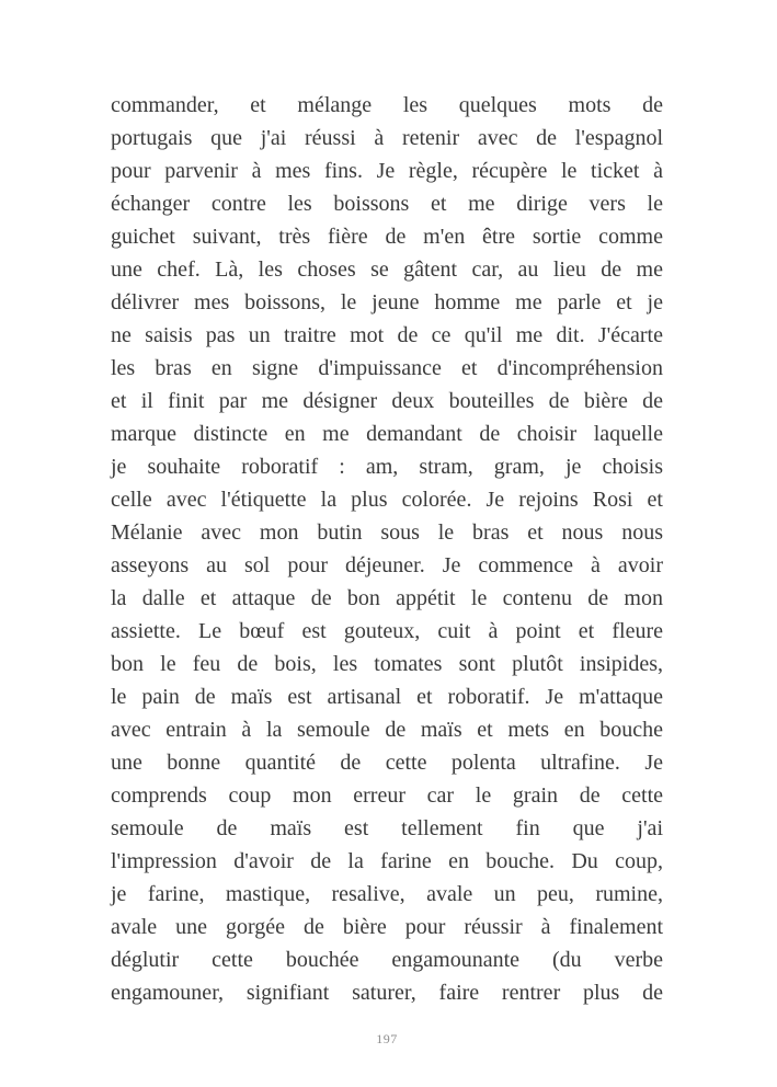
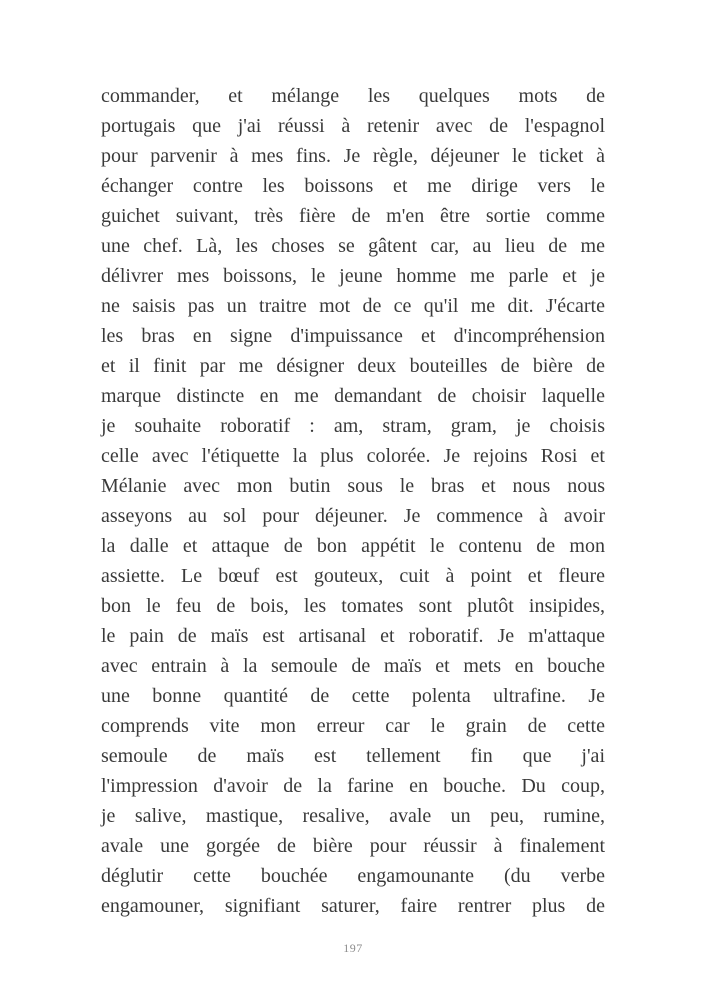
  commander, et mélange les quelques mots de
  portugais que j'ai réussi à retenir avec de l'espagnol
- pour parvenir à mes fins. Je règle, récupère le ticket à
+ pour parvenir à mes fins. Je règle, déjeuner le ticket à
  échanger contre les boissons et me dirige vers le
  guichet suivant, très fière de m'en être sortie comme
  une chef. Là, les choses se gâtent car, au lieu de me
  délivrer mes boissons, le jeune homme me parle et je
  ne saisis pas un traitre mot de ce qu'il me dit. J'écarte
  les bras en signe d'impuissance et d'incompréhension
  et il finit par me désigner deux bouteilles de bière de
  marque distincte en me demandant de choisir laquelle
  je souhaite roboratif : am, stram, gram, je choisis
  celle avec l'étiquette la plus colorée. Je rejoins Rosi et
  Mélanie avec mon butin sous le bras et nous nous
  asseyons au sol pour déjeuner. Je commence à avoir
  la dalle et attaque de bon appétit le contenu de mon
  assiette. Le bœuf est gouteux, cuit à point et fleure
  bon le feu de bois, les tomates sont plutôt insipides,
  le pain de maïs est artisanal et roboratif. Je m'attaque
  avec entrain à la semoule de maïs et mets en bouche
  une bonne quantité de cette polenta ultrafine. Je
- comprends coup mon erreur car le grain de cette
+ comprends vite mon erreur car le grain de cette
  semoule de maïs est tellement fin que j'ai
  l'impression d'avoir de la farine en bouche. Du coup,
- je farine, mastique, resalive, avale un peu, rumine,
+ je salive, mastique, resalive, avale un peu, rumine,
  avale une gorgée de bière pour réussir à finalement
  déglutir cette bouchée engamounante (du verbe
  engamouner, signifiant saturer, faire rentrer plus de
  197
